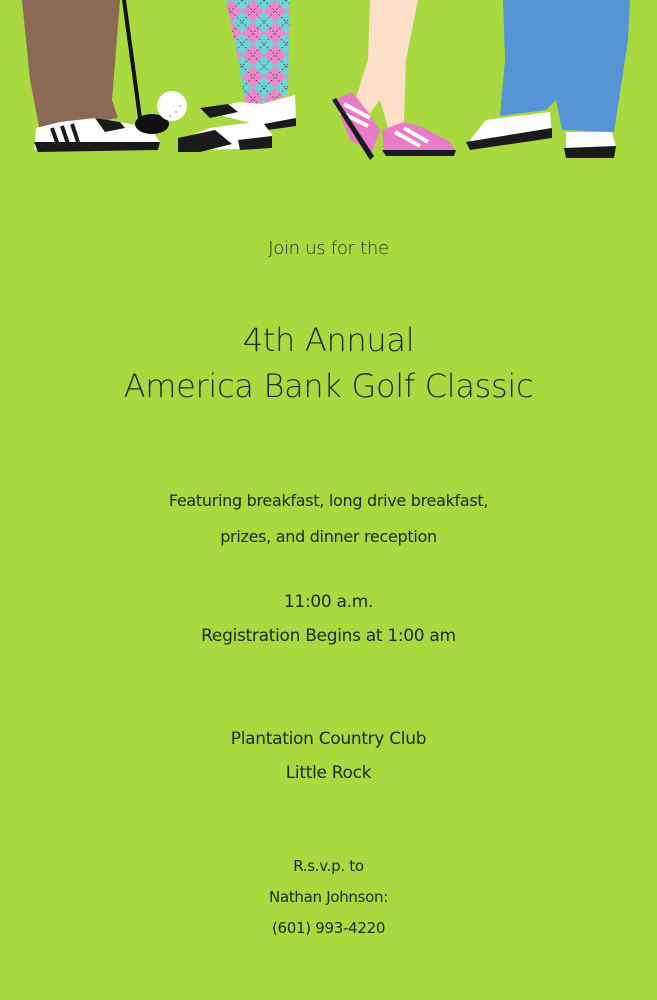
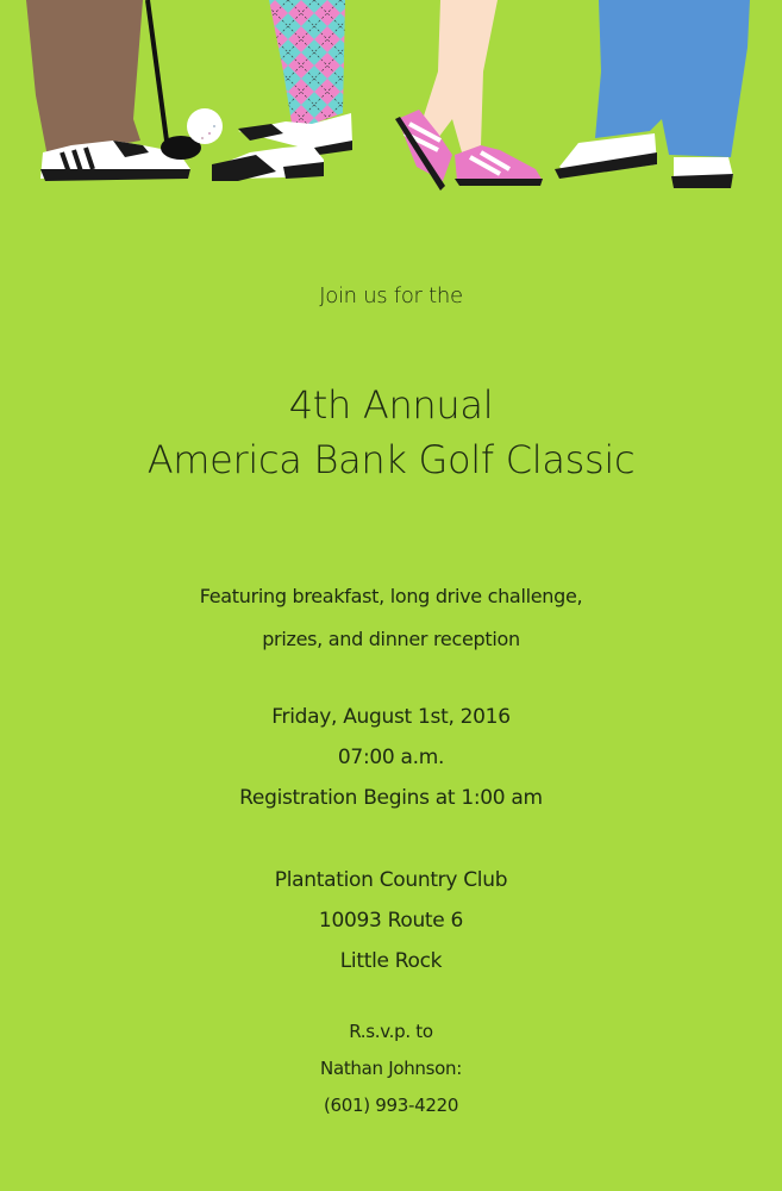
  Join us for the
  4th Annual
  America Bank Golf Classic
- Featuring breakfast, long drive breakfast,
+ Featuring breakfast, long drive challenge,
  prizes, and dinner reception
+ Friday, August 1st, 2016
- 11:00 a.m.
+ 07:00 a.m.
  Registration Begins at 1:00 am
  Plantation Country Club
+ 10093 Route 6
  Little Rock
  R.s.v.p. to
  Nathan Johnson:
  (601) 993-4220
